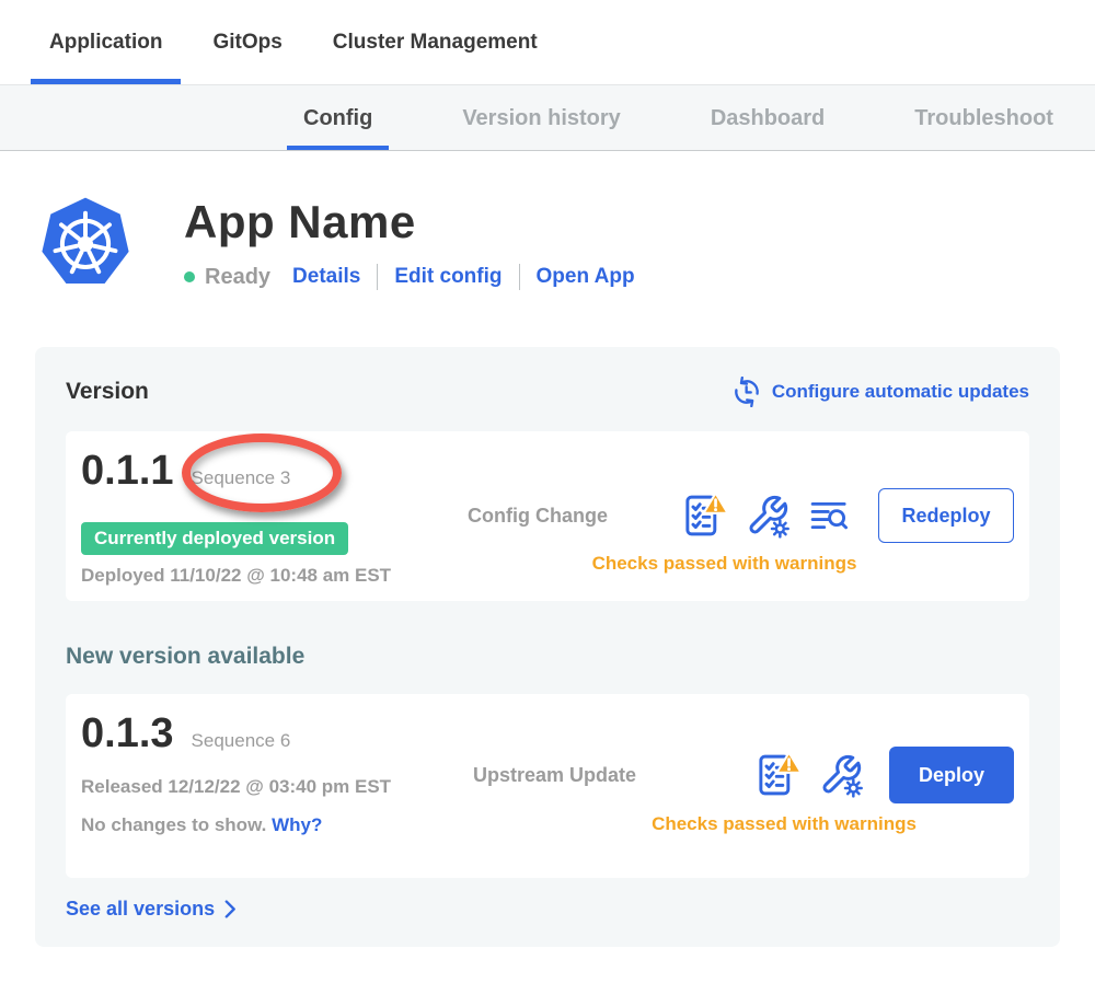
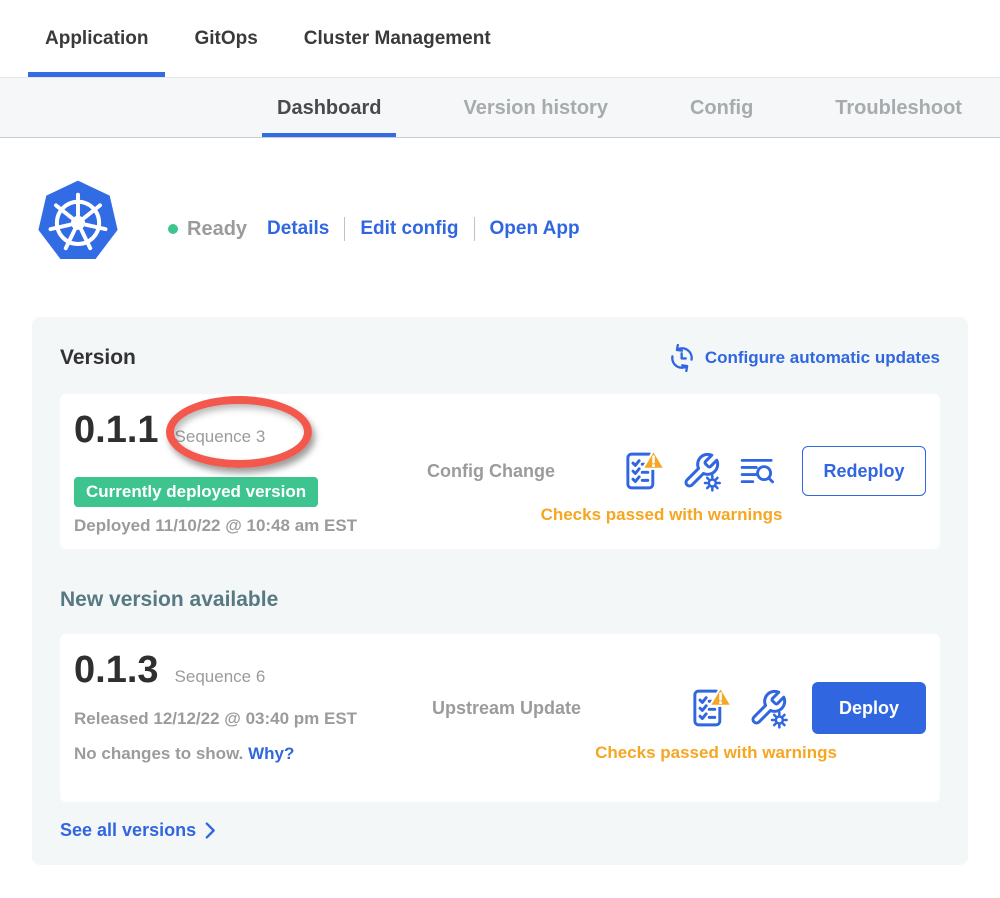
  Application
  GitOps
  Cluster Management
- Config
+ Dashboard
  Version history
- Dashboard
+ Config
  Troubleshoot
- App Name
  Ready
  Details
  Edit config
  Open App
  Version
  Configure automatic updates
  0.1.1
  Sequence 3
  Currently deployed version
  Deployed 11/10/22 @ 10:48 am EST
  Config Change
  Redeploy
  Checks passed with warnings
  New version available
  0.1.3
  Sequence 6
  Released 12/12/22 @ 03:40 pm EST
  No changes to show. Why?
  Upstream Update
  Deploy
  Checks passed with warnings
  See all versions
